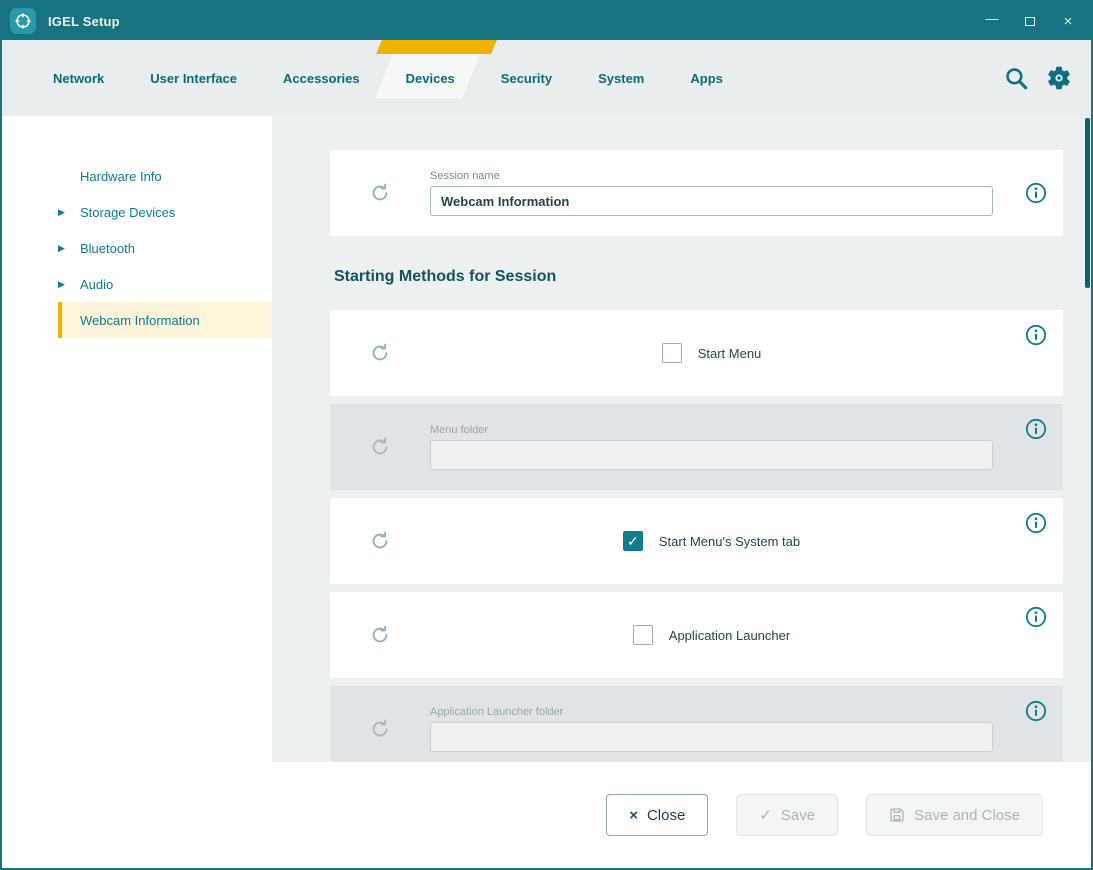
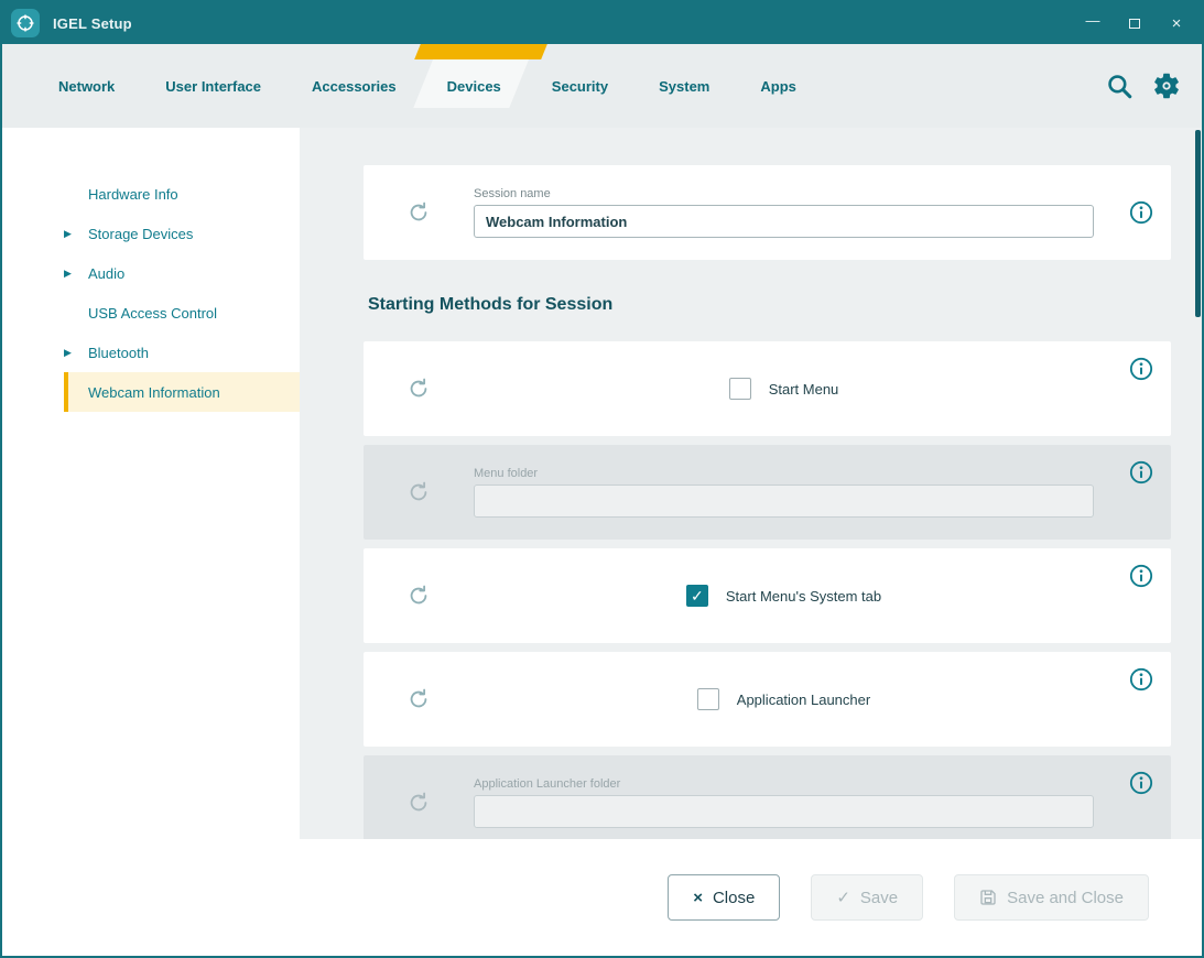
  IGEL Setup
  —
  ×
  Network
  User Interface
  Accessories
  Devices
  Security
  System
  Apps
  Hardware Info
  ▶
  Storage Devices
  ▶
- Bluetooth
+ Audio
+ USB Access Control
  ▶
- Audio
+ Bluetooth
  Webcam Information
  Session name
  Webcam Information
  Starting Methods for Session
  Start Menu
  Menu folder
  Start Menu's System tab
  Application Launcher
  Application Launcher folder
  ×
  Close
  ✓
  Save
  Save and Close
